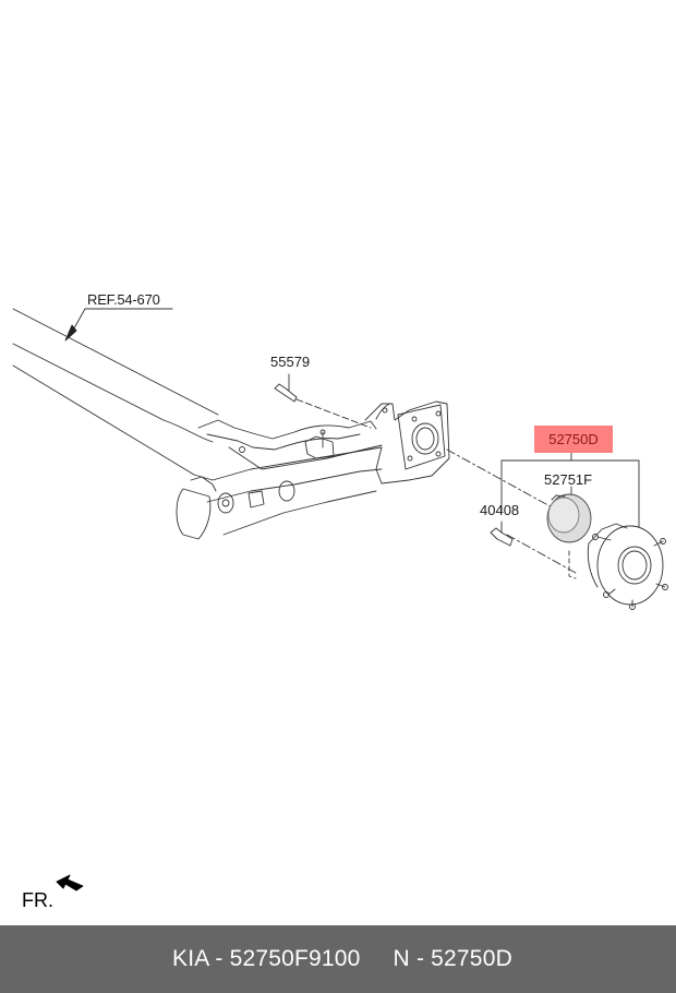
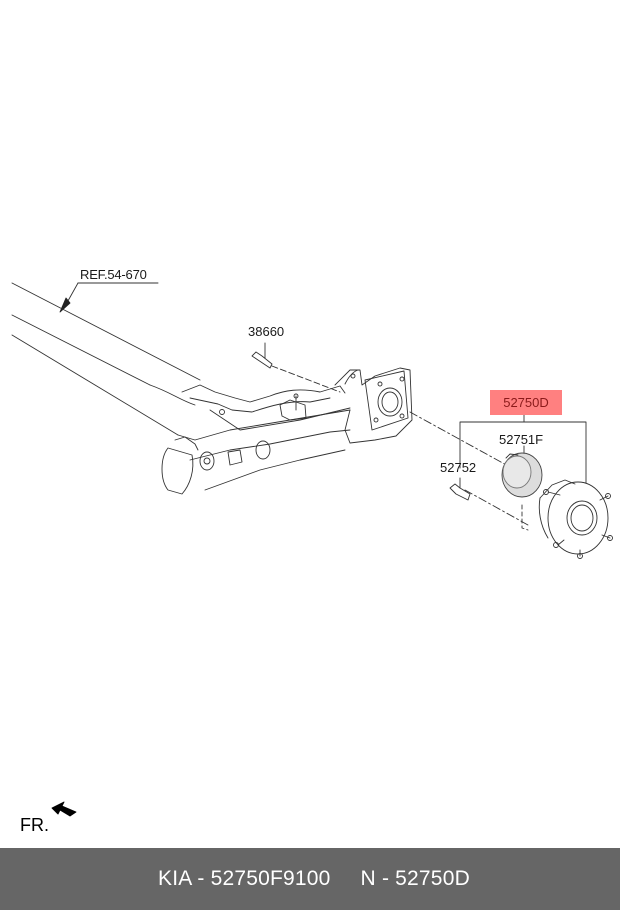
  REF.54-670
- 55579
+ 38660
  52750D
  52751F
- 40408
+ 52752
  FR.
  KIA - 52750F9100
  N - 52750D
